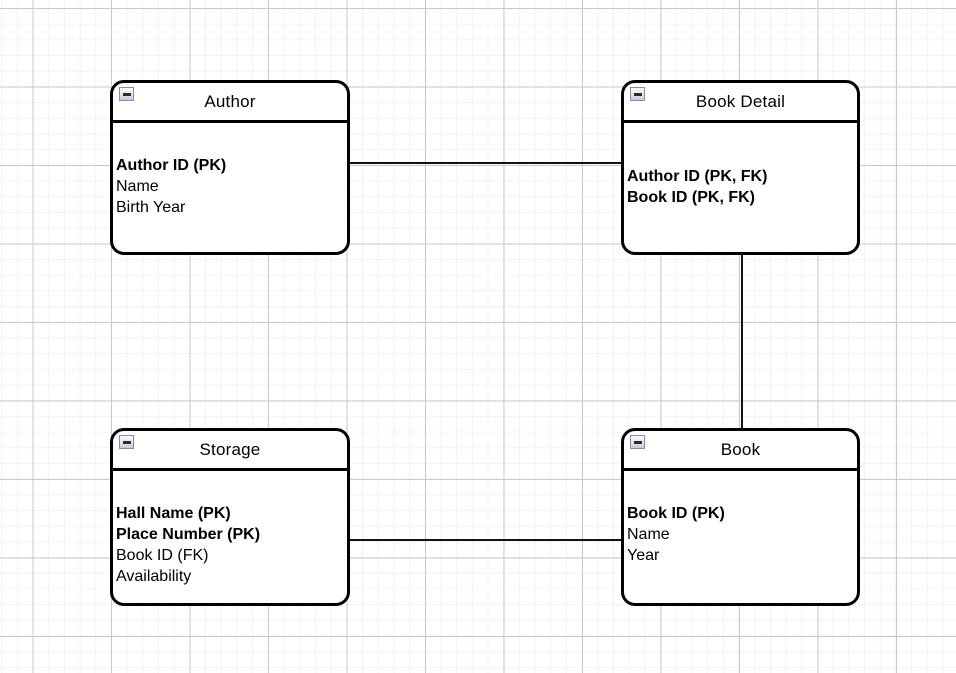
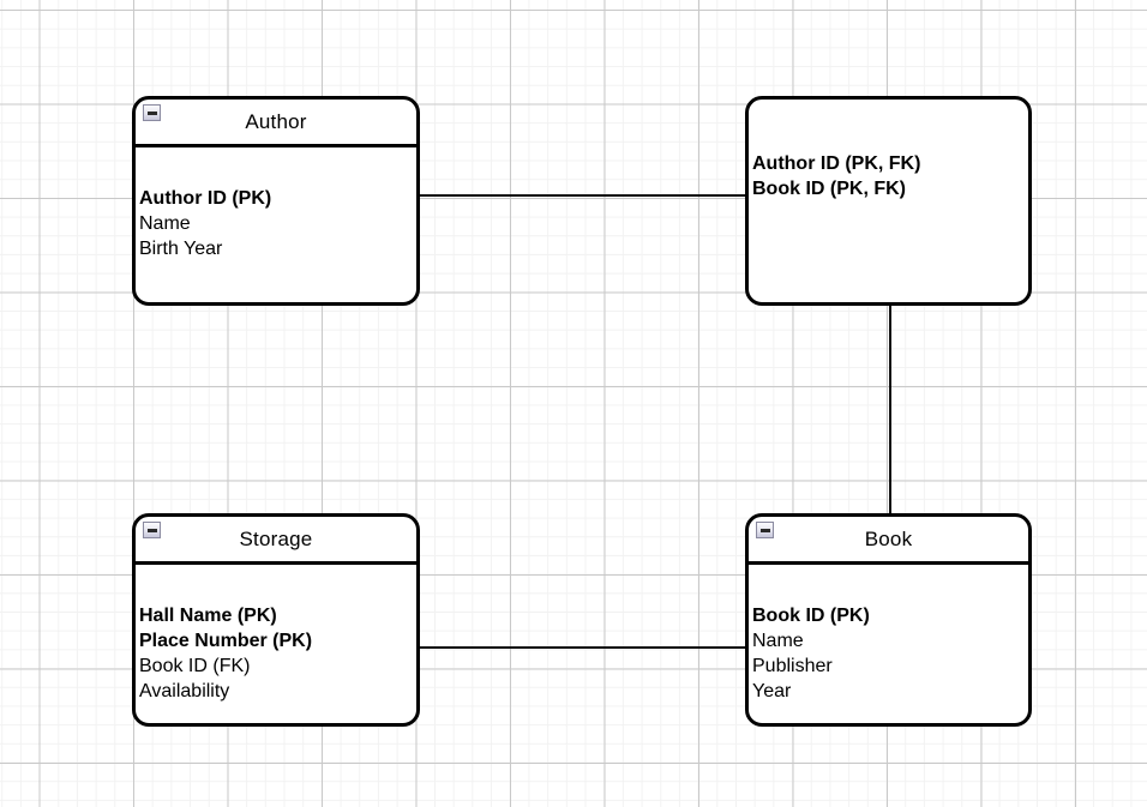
  Author
  Author ID (PK)
  Name
  Birth Year
- Book Detail
  Author ID (PK, FK)
  Book ID (PK, FK)
  Storage
  Hall Name (PK)
  Place Number (PK)
  Book ID (FK)
  Availability
  Book
  Book ID (PK)
  Name
+ Publisher
  Year
